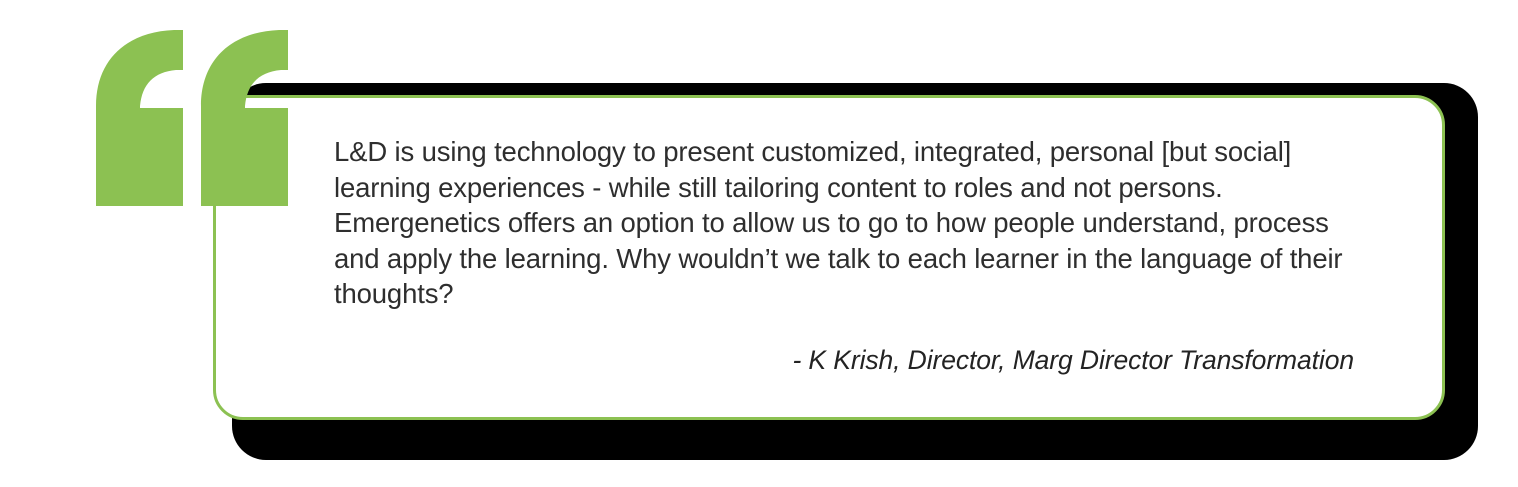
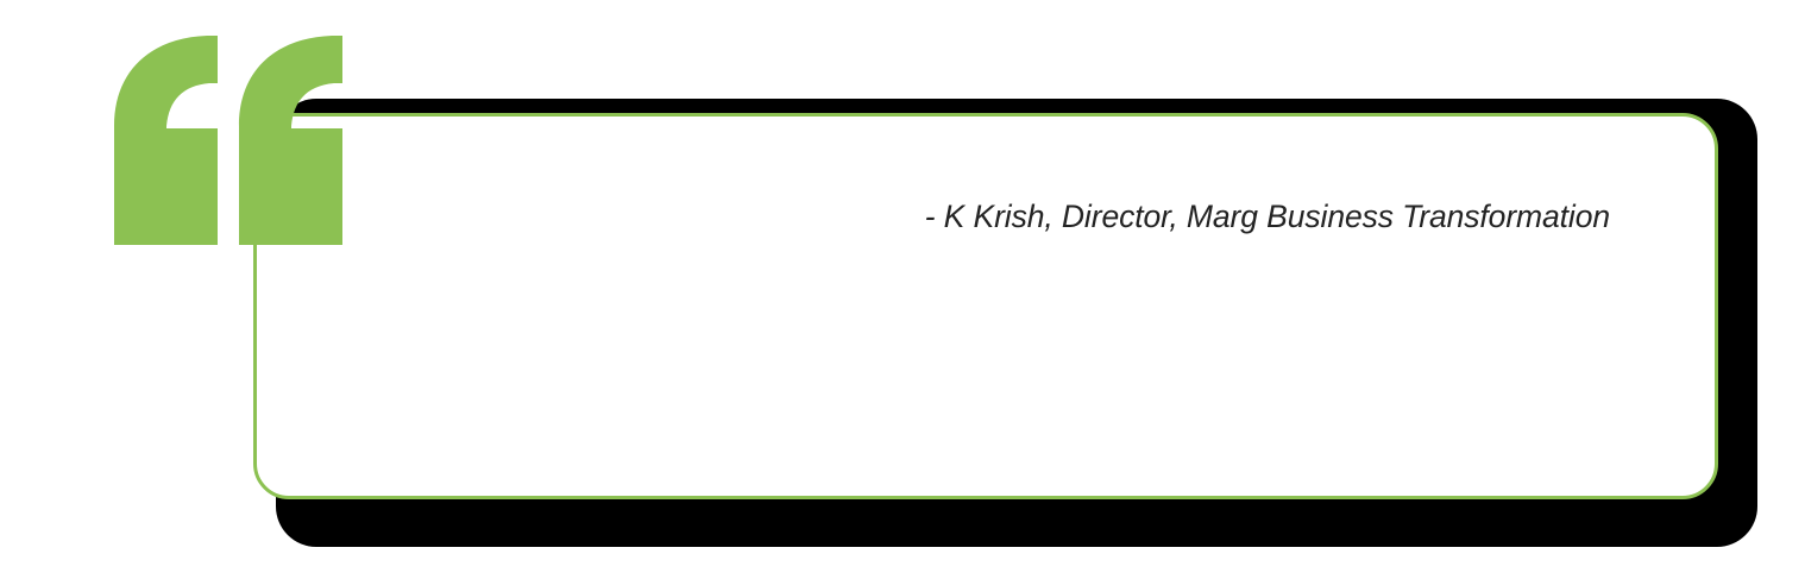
- L&D is using technology to present customized, integrated, personal [but social] learning experiences - while still tailoring content to roles and not persons. Emergenetics offers an option to allow us to go to how people understand, process and apply the learning. Why wouldn’t we talk to each learner in the language of their thoughts?
- - K Krish, Director, Marg Director Transformation
+ - K Krish, Director, Marg Business Transformation
